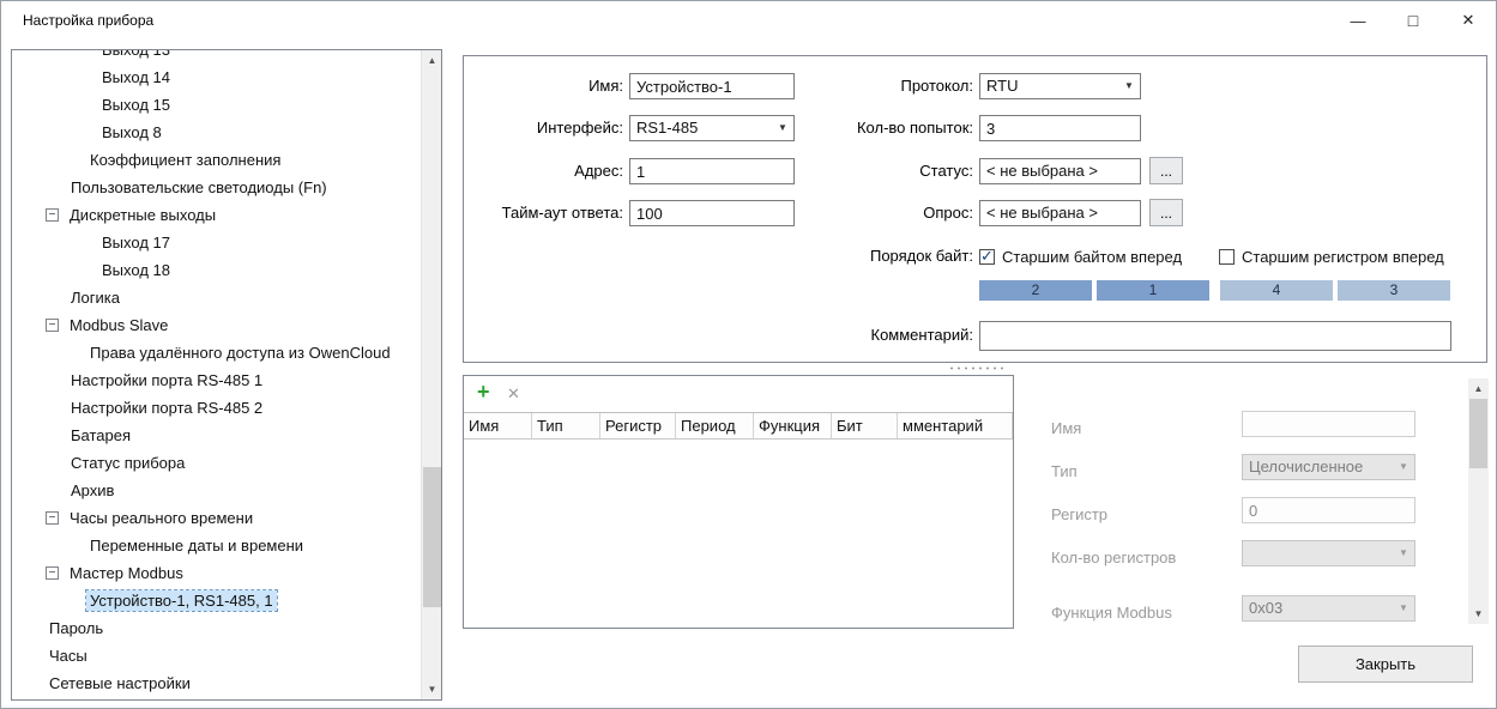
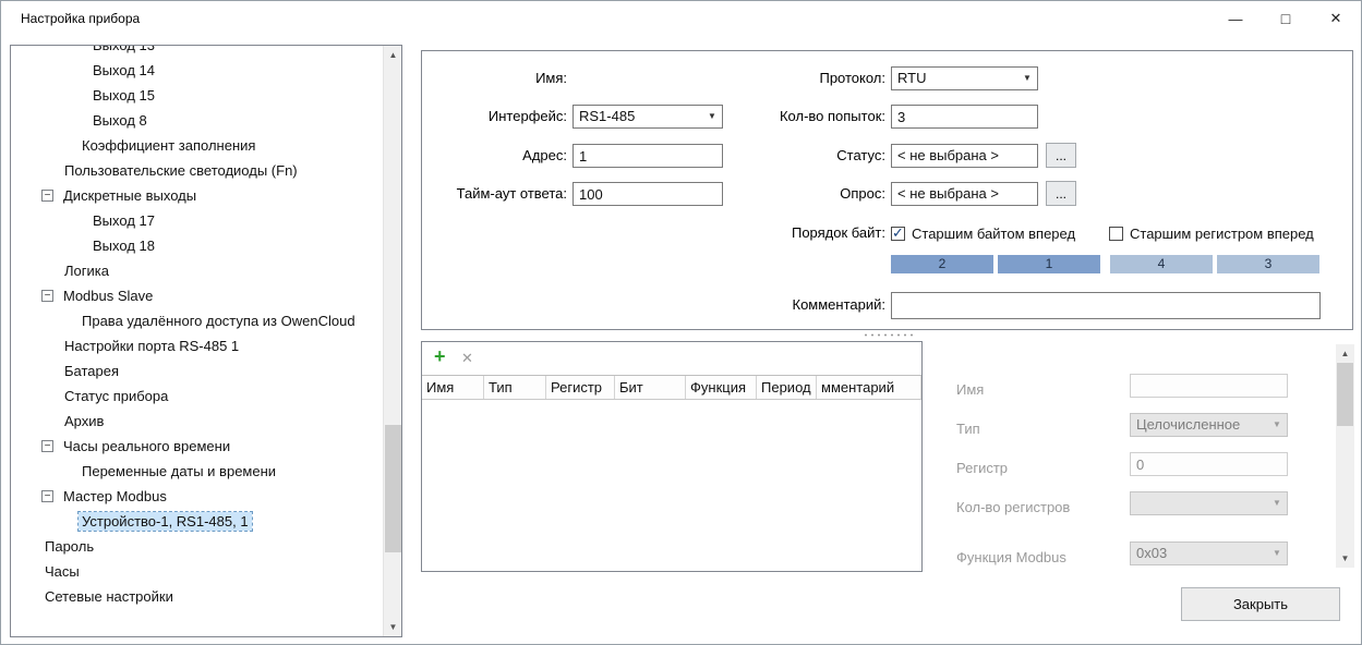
  Настройка прибора
  —
  □
  ✕
  Выход 13
  Выход 14
  Выход 15
  Выход 8
  Коэффициент заполнения
  Пользовательские светодиоды (Fn)
  −
  Дискретные выходы
  Выход 17
  Выход 18
  Логика
  −
  Modbus Slave
  Права удалённого доступа из OwenCloud
  Настройки порта RS-485 1
- Настройки порта RS-485 2
  Батарея
  Статус прибора
  Архив
  −
  Часы реального времени
  Переменные даты и времени
  −
  Мастер Modbus
  Устройство-1, RS1-485, 1
  Пароль
  Часы
  Сетевые настройки
  ▲
  ▼
  Имя:
- Устройство-1
  Протокол:
  RTU
  ▼
  Интерфейс:
  RS1-485
  ▼
  Кол-во попыток:
  3
  Адрес:
  1
  Статус:
  < не выбрана >
  ...
  Тайм-аут ответа:
  100
  Опрос:
  < не выбрана >
  ...
  Порядок байт:
  Старшим байтом вперед
  Старшим регистром вперед
  2
  1
  4
  3
  Комментарий:
  +
  ✕
  Имя
  Тип
  Регистр
- Период
+ Бит
  Функция
- Бит
+ Период
  мментарий
  Имя
  Тип
  Целочисленное
  ▼
  Регистр
  0
  Кол-во регистров
  ▼
  Функция Modbus
  0x03
  ▼
  ▲
  ▼
  Закрыть
